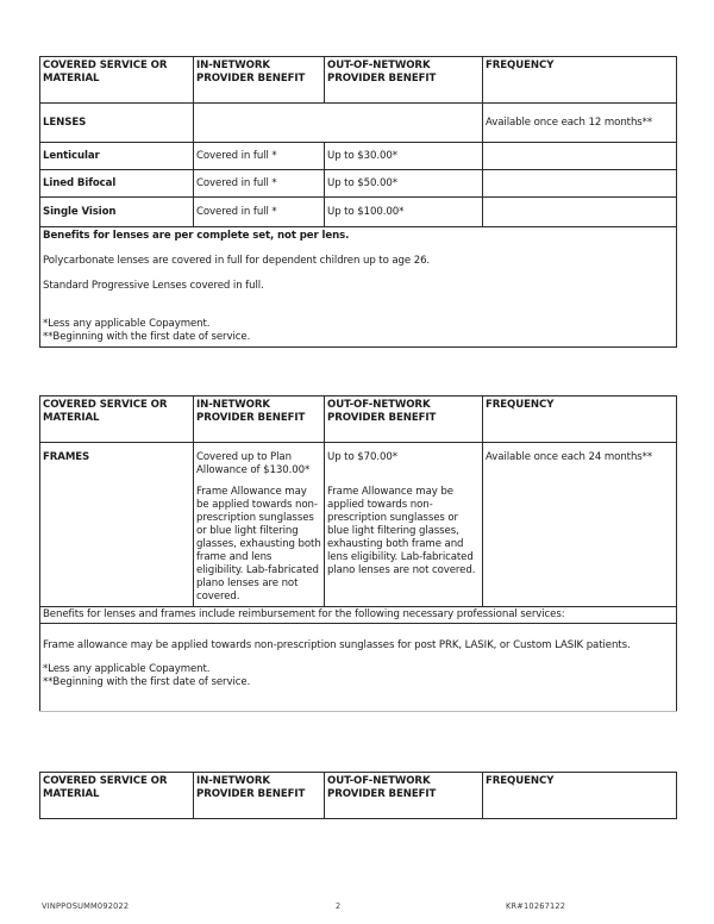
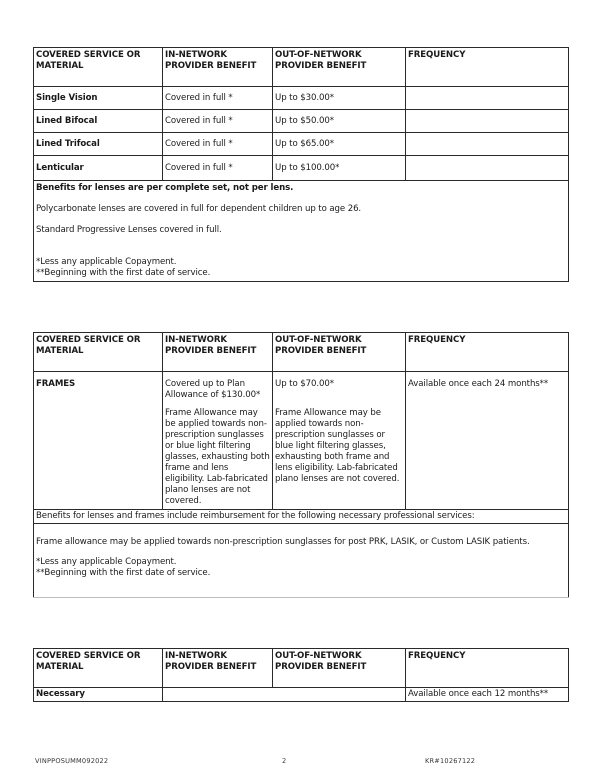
  COVERED SERVICE OR MATERIAL	IN-NETWORK PROVIDER BENEFIT	OUT-OF-NETWORK PROVIDER BENEFIT	FREQUENCY
- LENSES		Available once each 12 months**
- Lenticular	Covered in full *	Up to $30.00*
+ Single Vision	Covered in full *	Up to $30.00*
  Lined Bifocal	Covered in full *	Up to $50.00*
+ Lined Trifocal	Covered in full *	Up to $65.00*
- Single Vision	Covered in full *	Up to $100.00*
+ Lenticular	Covered in full *	Up to $100.00*
  Benefits for lenses are per complete set, not per lens. Polycarbonate lenses are covered in full for dependent children up to age 26. Standard Progressive Lenses covered in full. *Less any applicable Copayment. **Beginning with the first date of service.
  COVERED SERVICE OR MATERIAL	IN-NETWORK PROVIDER BENEFIT	OUT-OF-NETWORK PROVIDER BENEFIT	FREQUENCY
  FRAMES	Covered up to Plan Allowance of $130.00* Frame Allowance may be applied towards non-prescription sunglasses or blue light filtering glasses, exhausting both frame and lens eligibility. Lab-fabricated plano lenses are not covered.	Up to $70.00* Frame Allowance may be applied towards non-prescription sunglasses or blue light filtering glasses, exhausting both frame and lens eligibility. Lab-fabricated plano lenses are not covered.	Available once each 24 months**
  Benefits for lenses and frames include reimbursement for the following necessary professional services:
  Frame allowance may be applied towards non-prescription sunglasses for post PRK, LASIK, or Custom LASIK patients. *Less any applicable Copayment. **Beginning with the first date of service.
  COVERED SERVICE OR MATERIAL	IN-NETWORK PROVIDER BENEFIT	OUT-OF-NETWORK PROVIDER BENEFIT	FREQUENCY
+ Necessary		Available once each 12 months**
  VINPPOSUMM092022
  2
  KR#10267122
